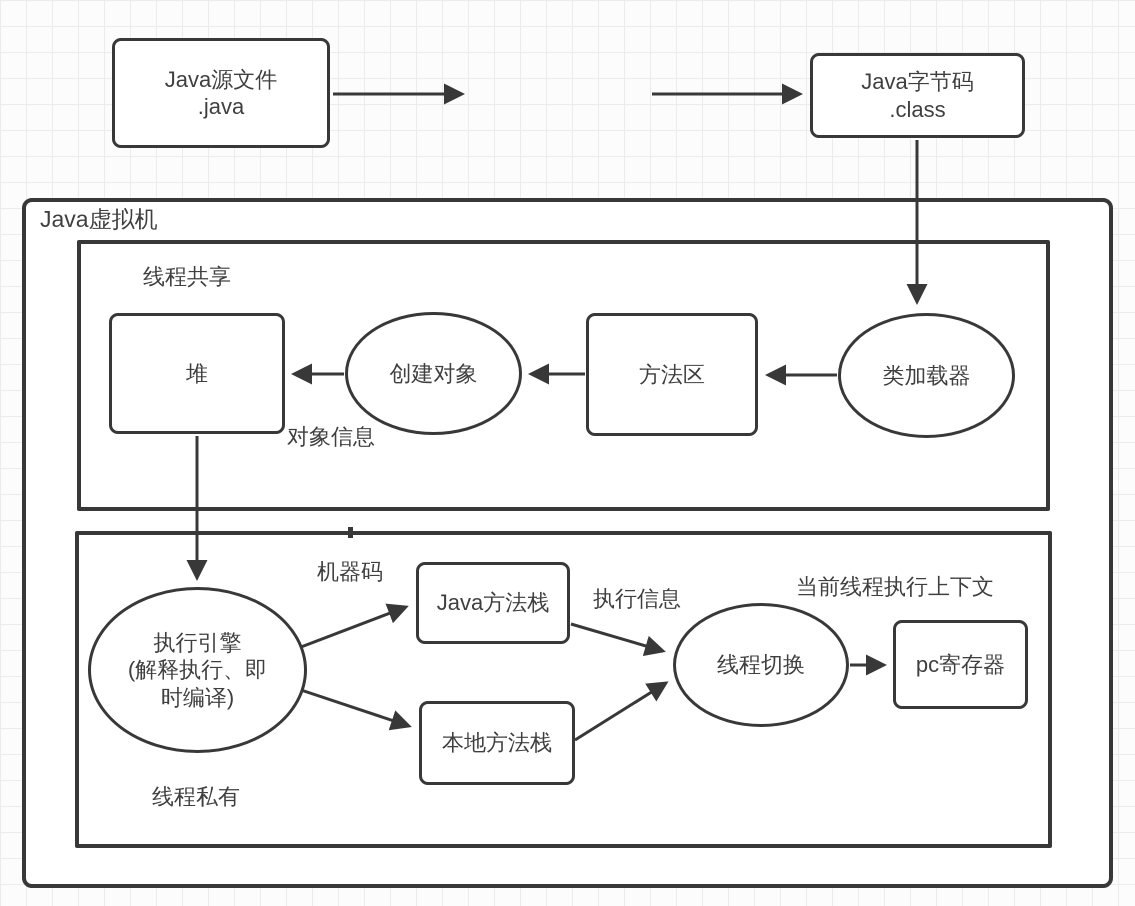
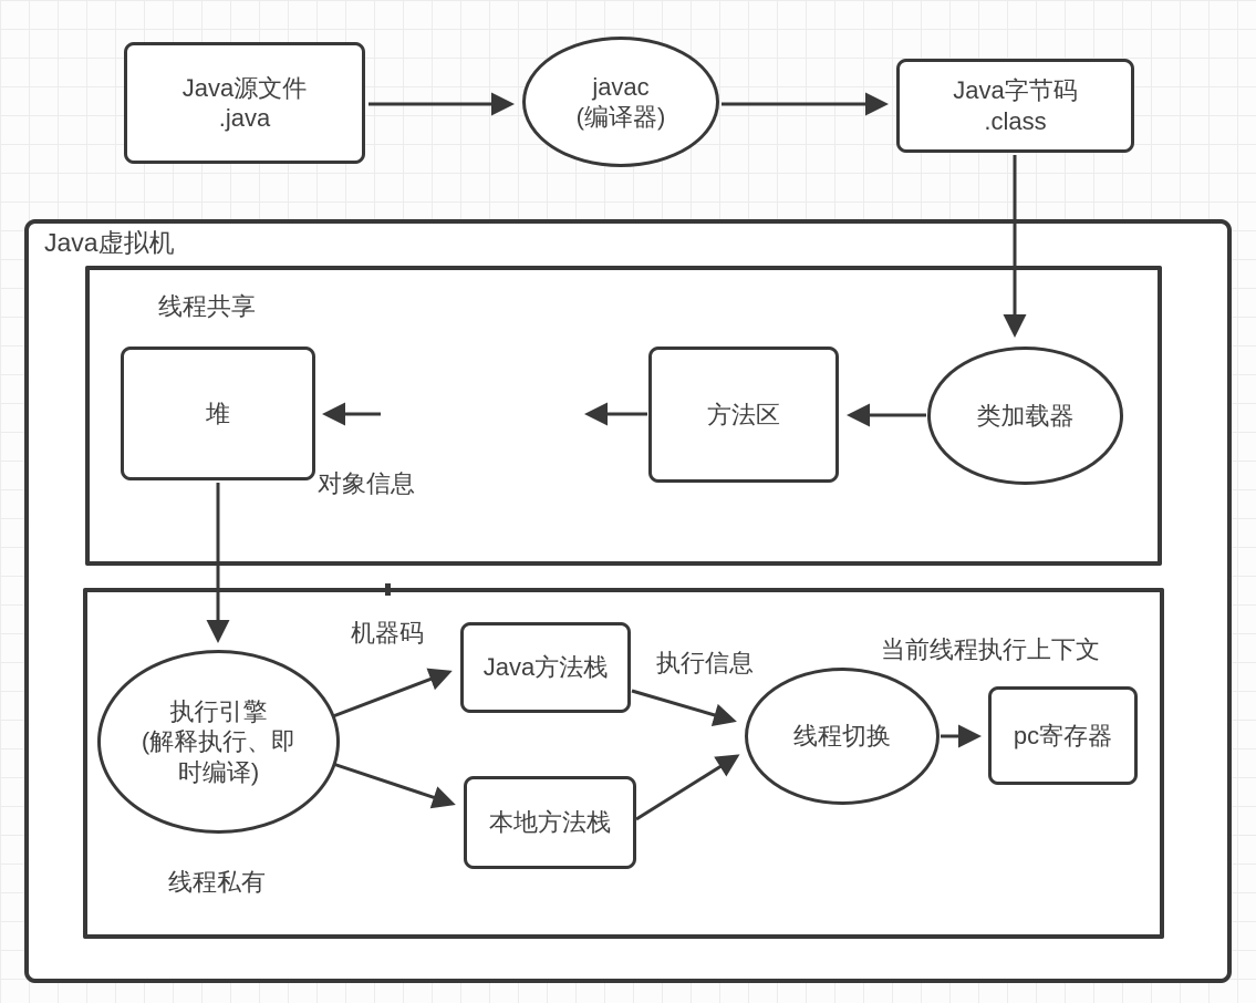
  Java源文件
  .java
+ javac
+ (编译器)
  Java字节码
  .class
  Java虚拟机
  线程共享
  线程私有
  堆
- 创建对象
  方法区
  类加载器
  对象信息
  执行引擎
  (解释执行、即
  时编译)
  机器码
  Java方法栈
  本地方法栈
  执行信息
  线程切换
  当前线程执行上下文
  pc寄存器
